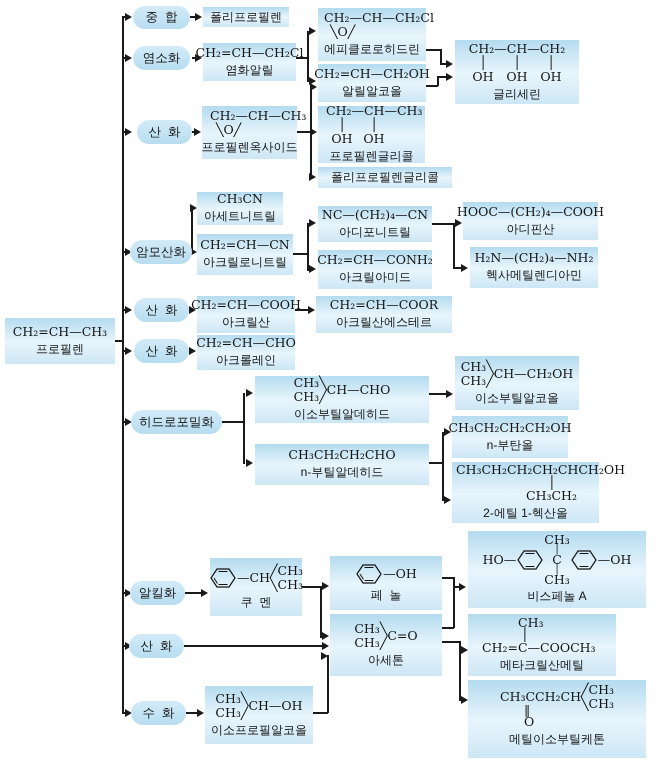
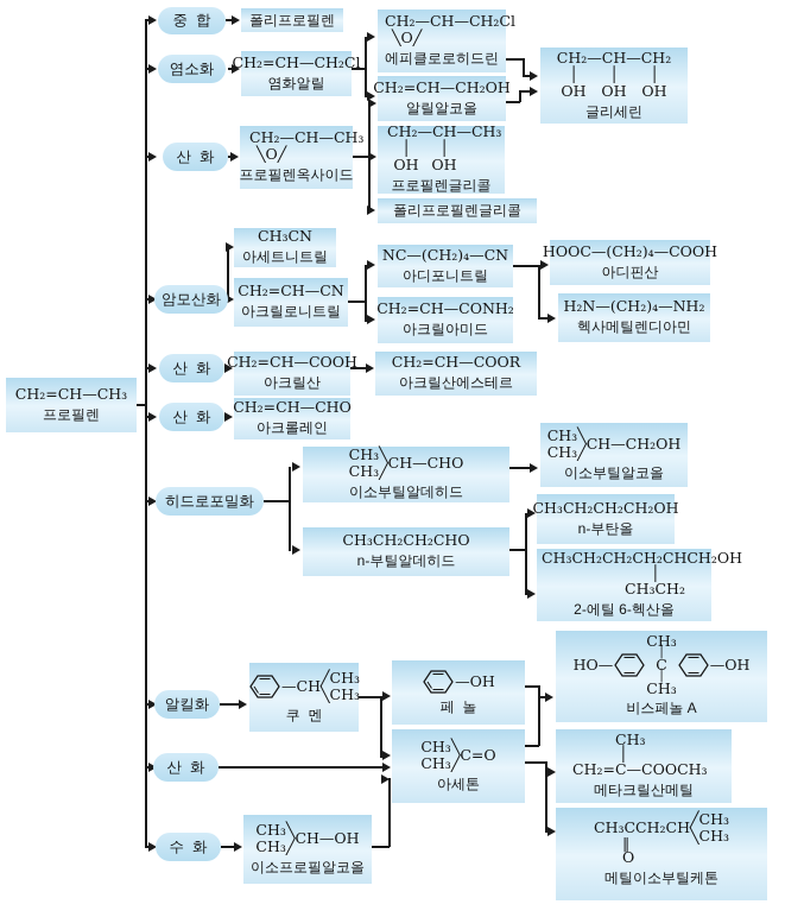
  CH₂=CH—CH₃
  프로필렌
  중 합
  염소화
  산 화
  암모산화
  산 화
  산 화
  히드로포밀화
  알킬화
  산 화
  수 화
  폴리프로필렌
  CH₂=CH—CH₂Cl
  염화알릴
  CH₂—CH—CH₃
  ╲O╱
  프로필렌옥사이드
  CH₂—CH—CH₂Cl
  ╲O╱
  에피클로로히드린
  CH₂=CH—CH₂OH
  알릴알코올
  CH₂—CH—CH₂
  │
  │
  │
  OH
  OH
  OH
  글리세린
  CH₂—CH—CH₃
  │
  │
  OH
  OH
  프로필렌글리콜
  폴리프로필렌글리콜
  CH₃CN
  아세트니트릴
  CH₂=CH—CN
  아크릴로니트릴
  NC—(CH₂)₄—CN
  아디포니트릴
  CH₂=CH—CONH₂
  아크릴아미드
  HOOC—(CH₂)₄—COOH
  아디핀산
  H₂N—(CH₂)₄—NH₂
  헥사메틸렌디아민
  CH₂=CH—COOH
  아크릴산
  CH₂=CH—COOR
  아크릴산에스테르
  CH₂=CH—CHO
  아크롤레인
  CH₃╲
  CH₃╱
  CH—CHO
  이소부틸알데히드
  CH₃CH₂CH₂CHO
  n-부틸알데히드
  CH₃╲
  CH₃╱
  CH—CH₂OH
  이소부틸알코올
  CH₃CH₂CH₂CH₂OH
  n-부탄올
  CH₃CH₂CH₂CH₂CHCH₂OH
  │
  CH₃CH₂
- 2-에틸 1-헥산올
+ 2-에틸 6-헥산올
  —CH
  ╱CH₃
  ╲CH₃
  쿠 멘
  —OH
  페 놀
  CH₃╲
  CH₃╱
  C=O
  아세톤
  HO—
  CH₃
  │
  C
  │
  CH₃
  —OH
  비스페놀 A
  CH₃
  │
  CH₂=C—COOCH₃
  메타크릴산메틸
  CH₃CCH₂CH
  ‖
  O
  ╱CH₃
  ╲CH₃
  메틸이소부틸케톤
  CH₃╲
  CH₃╱
  CH—OH
  이소프로필알코올
